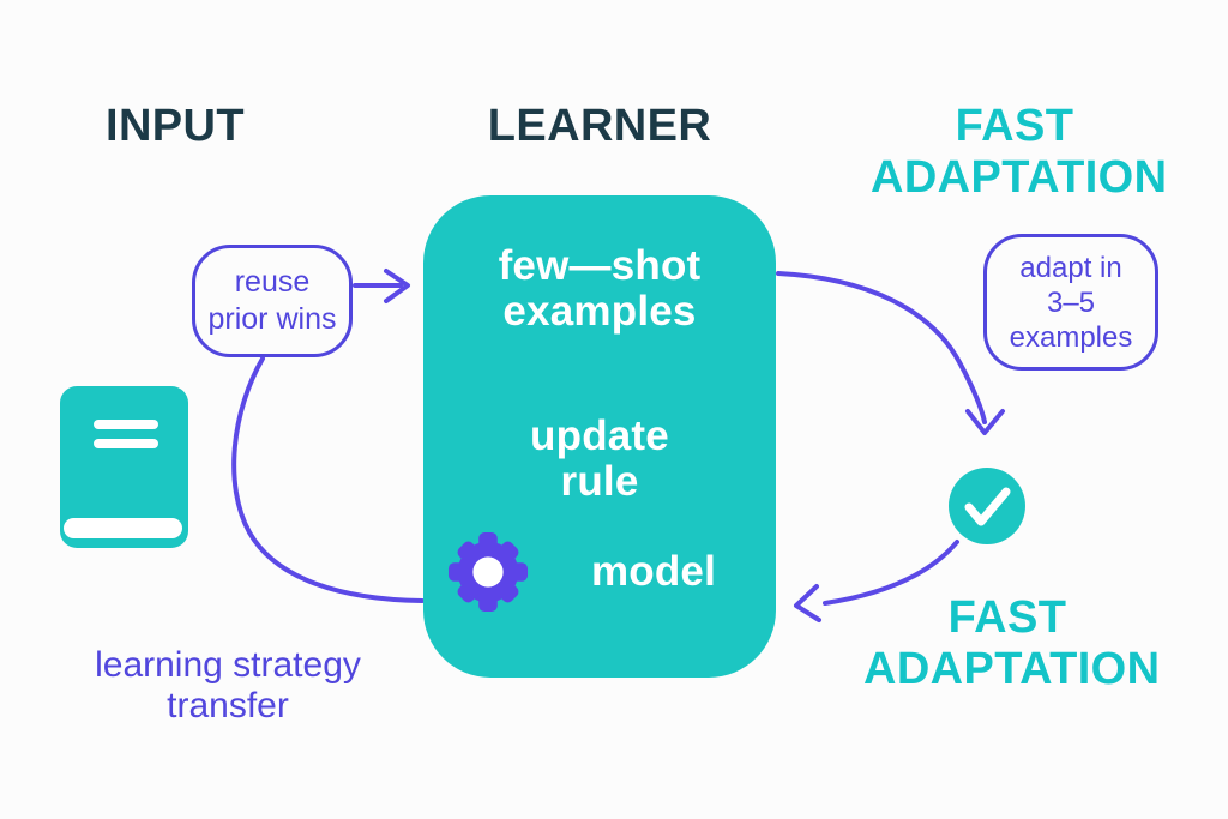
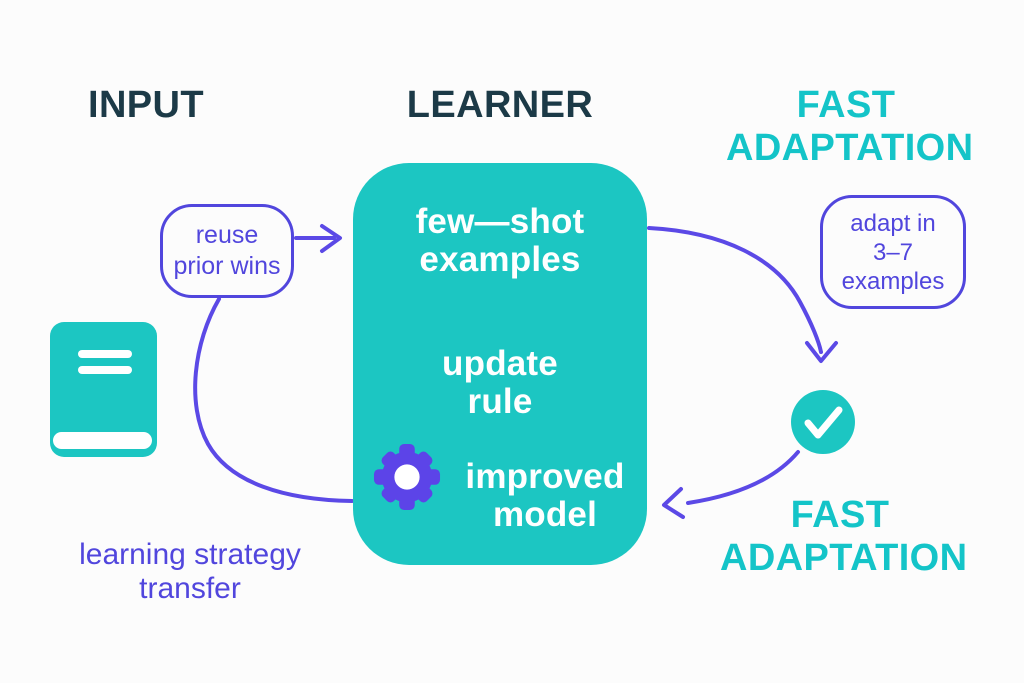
  INPUT
  LEARNER
  FAST
  ADAPTATION
  reuse
  prior wins
  few—shot
  examples
  update
  rule
+ improved
  model
  learning strategy
  transfer
  adapt in
- 3–5
+ 3–7
  examples
  FAST
  ADAPTATION
